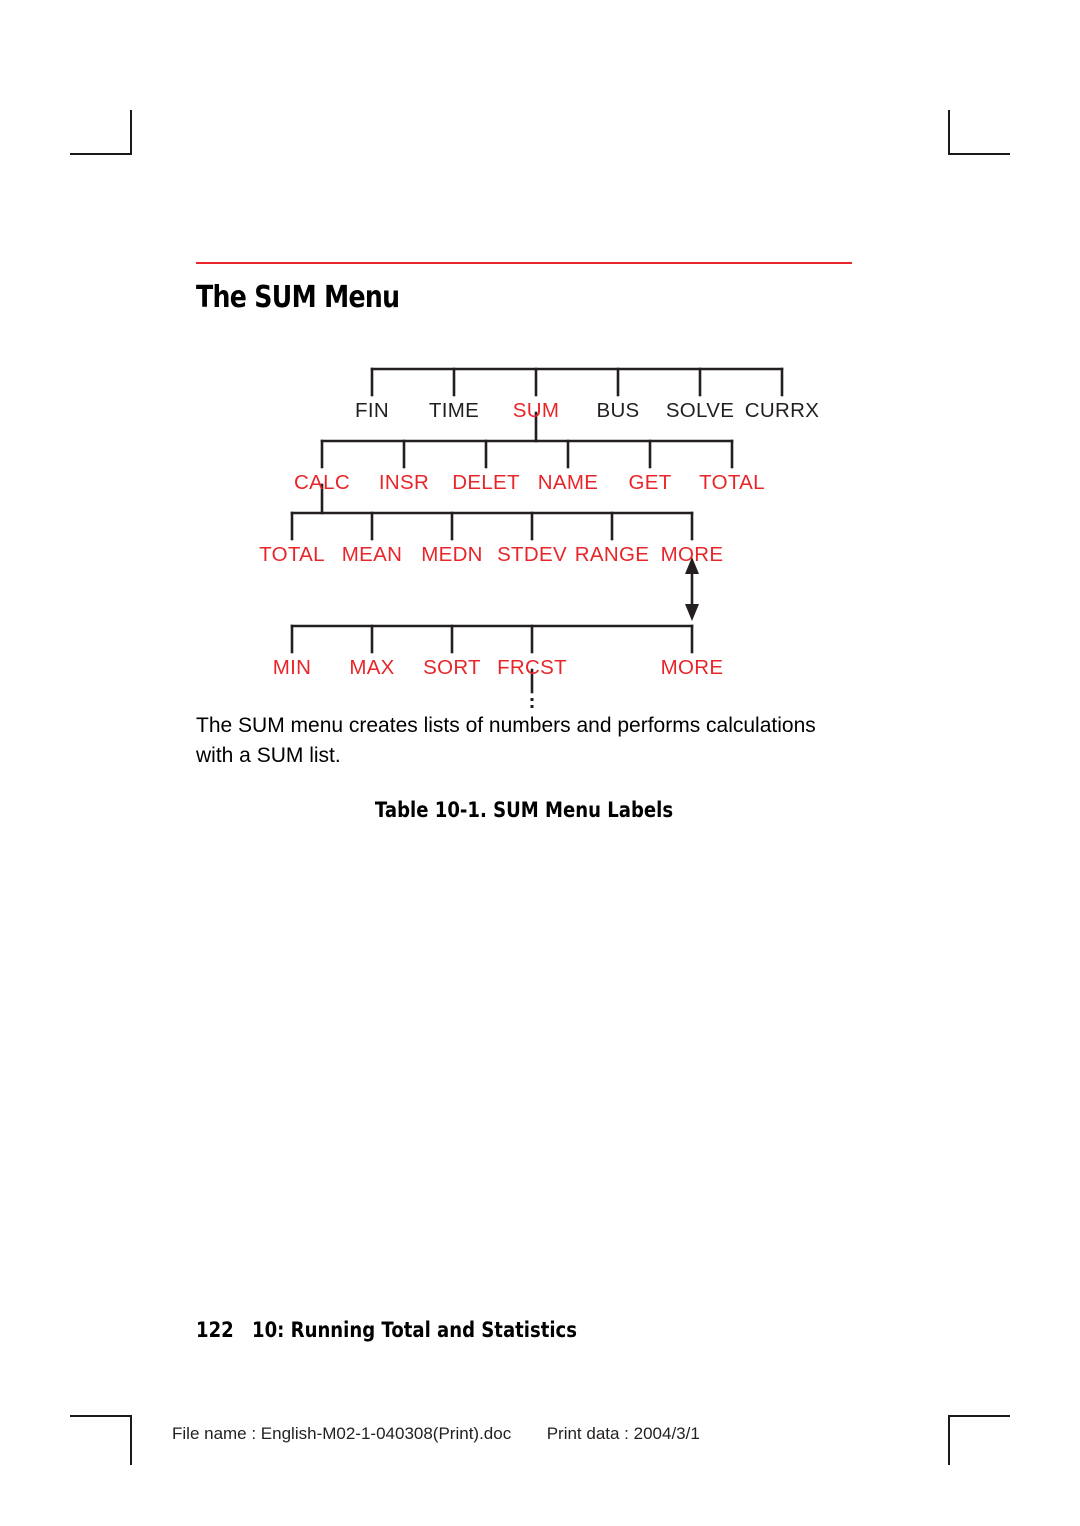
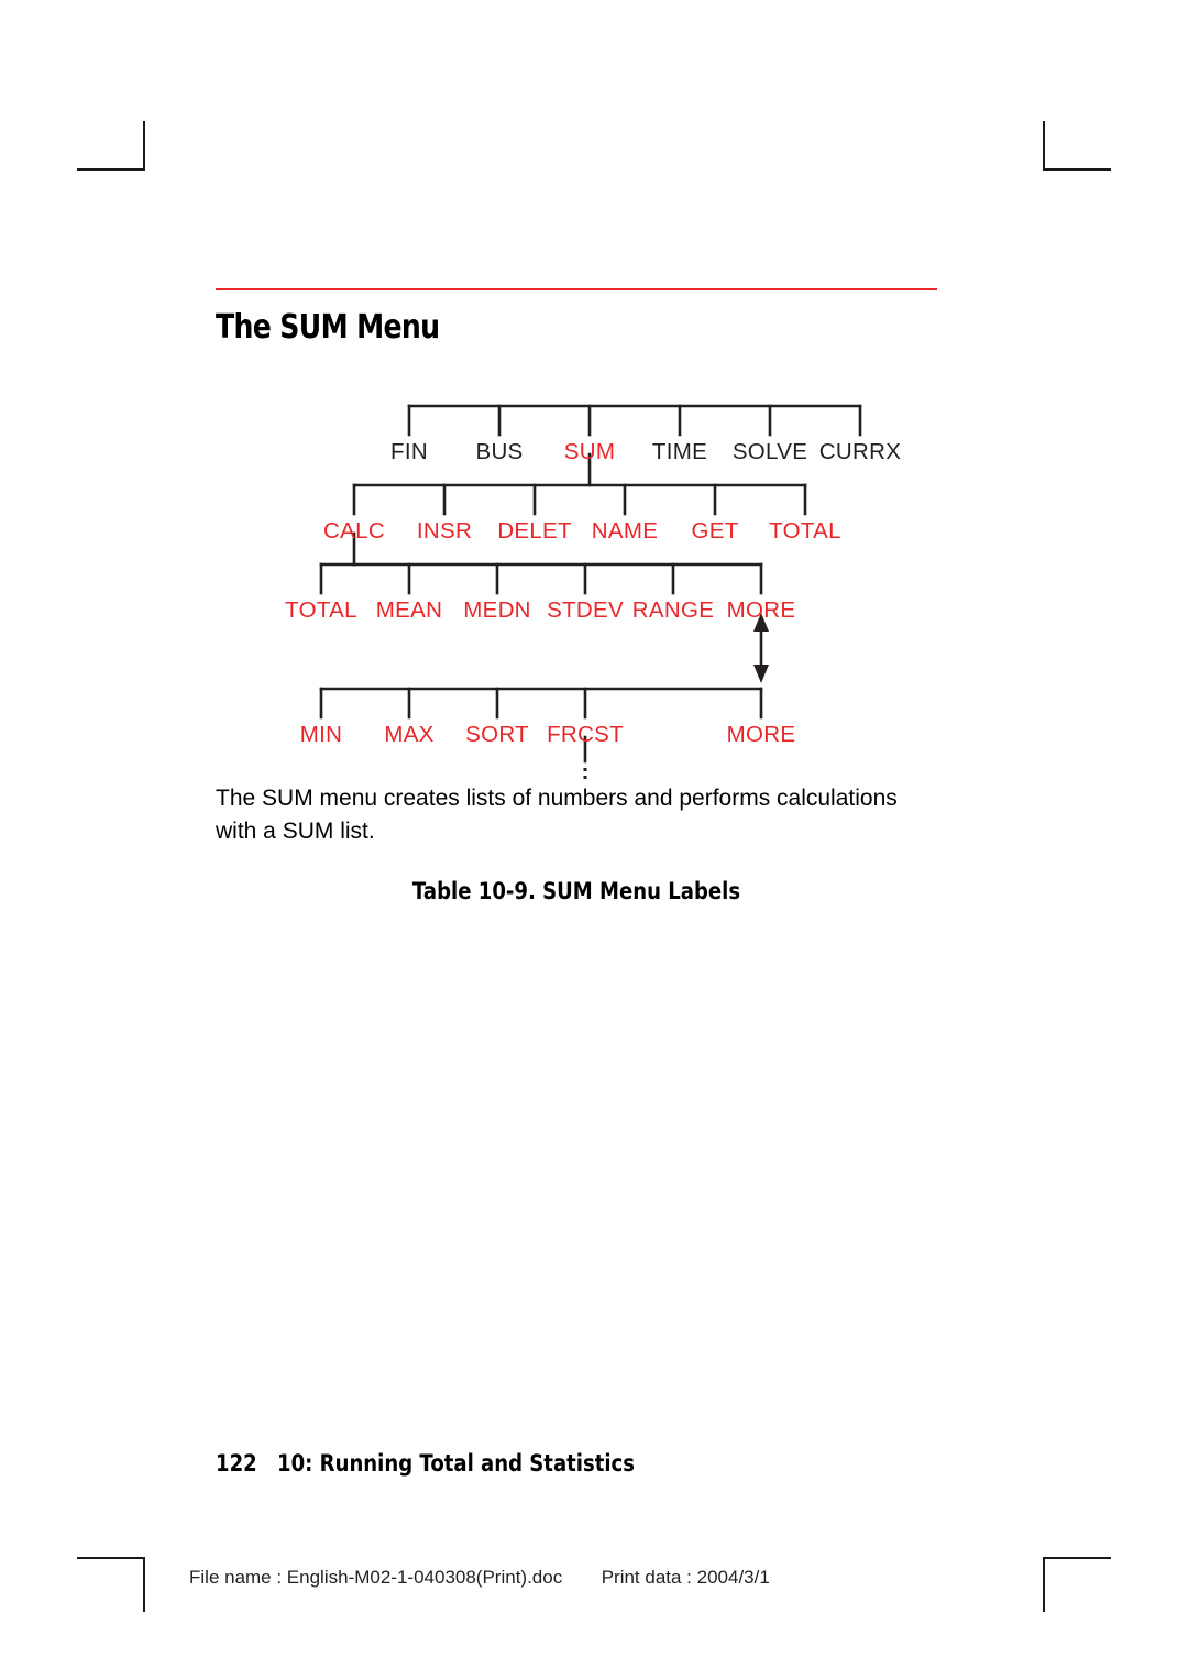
  The SUM Menu
  FIN
- TIME
+ BUS
  SUM
- BUS
+ TIME
  SOLVE
  CURRX
  CALC
  INSR
  DELET
  NAME
  GET
  TOTAL
  TOTAL
  MEAN
  MEDN
  STDEV
  RANGE
  MORE
  MIN
  MAX
  SORT
  FRCST
  MORE
  The SUM menu creates lists of numbers and performs calculations with a SUM list.
- Table 10-1. SUM Menu Labels
+ Table 10-9. SUM Menu Labels
  122 10: Running Total and Statistics
  File name : English-M02-1-040308(Print).doc Print data : 2004/3/1
